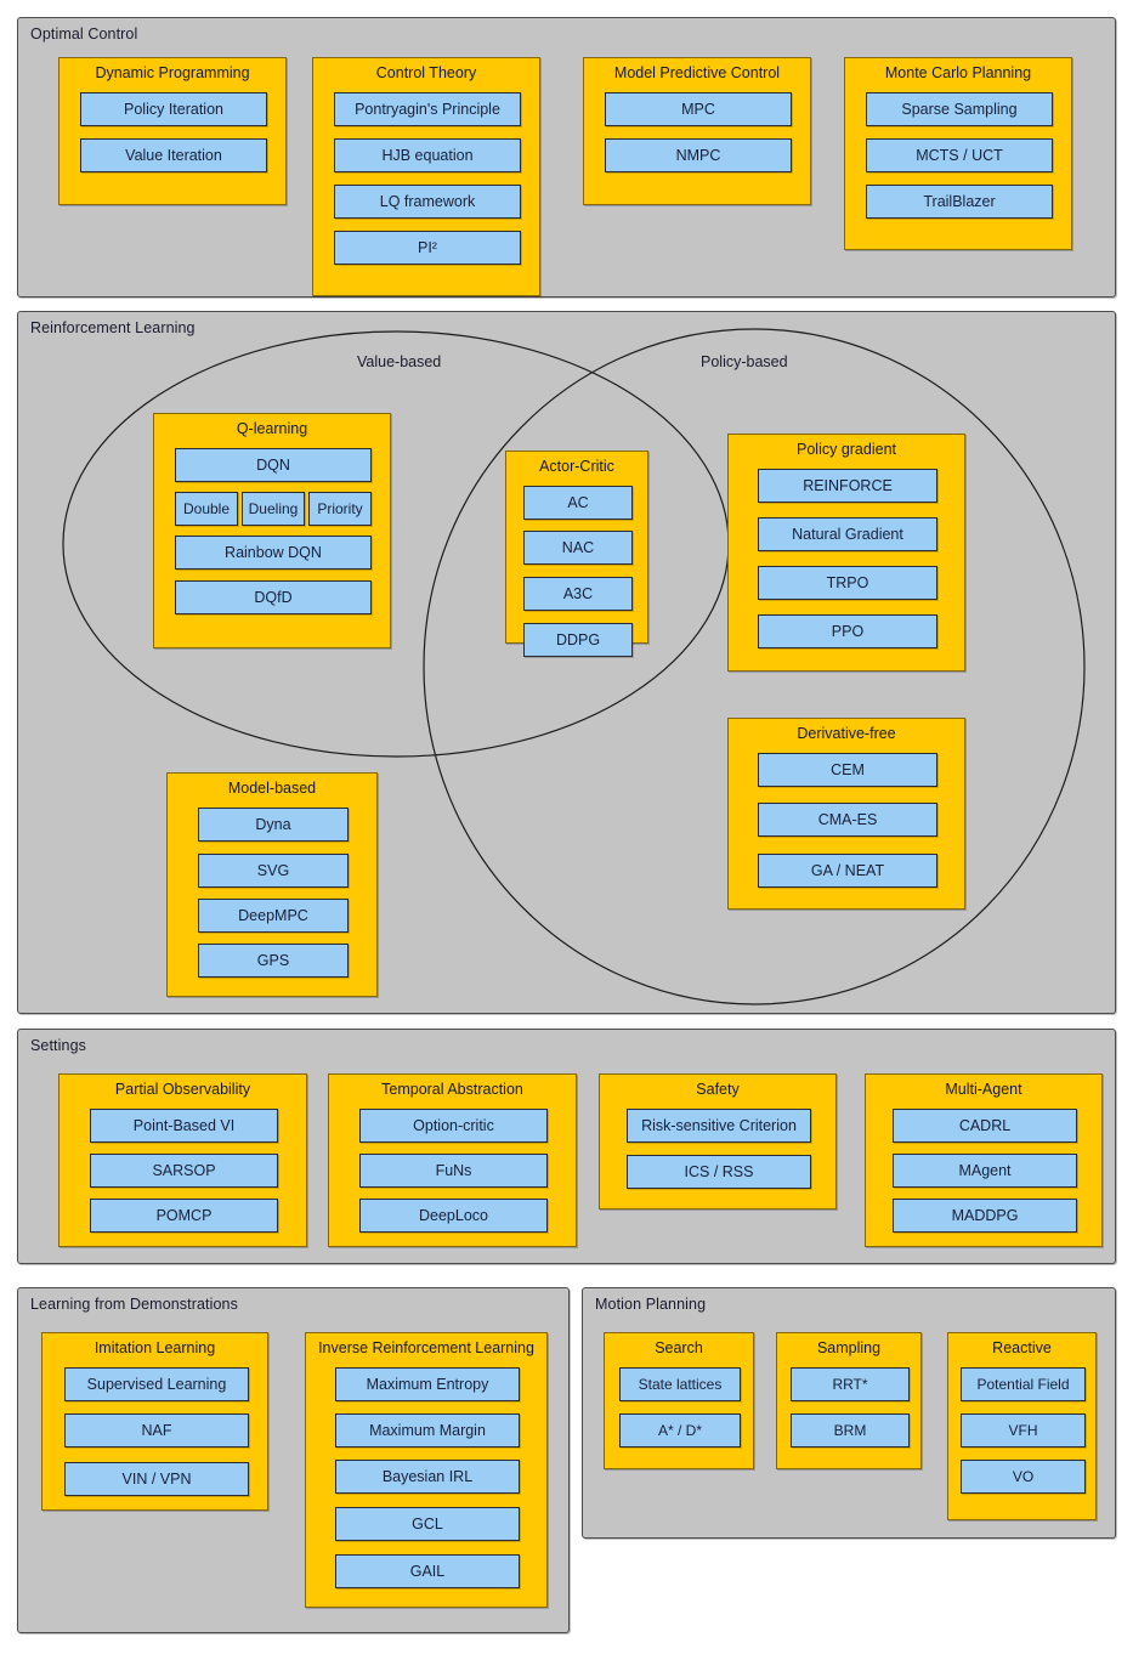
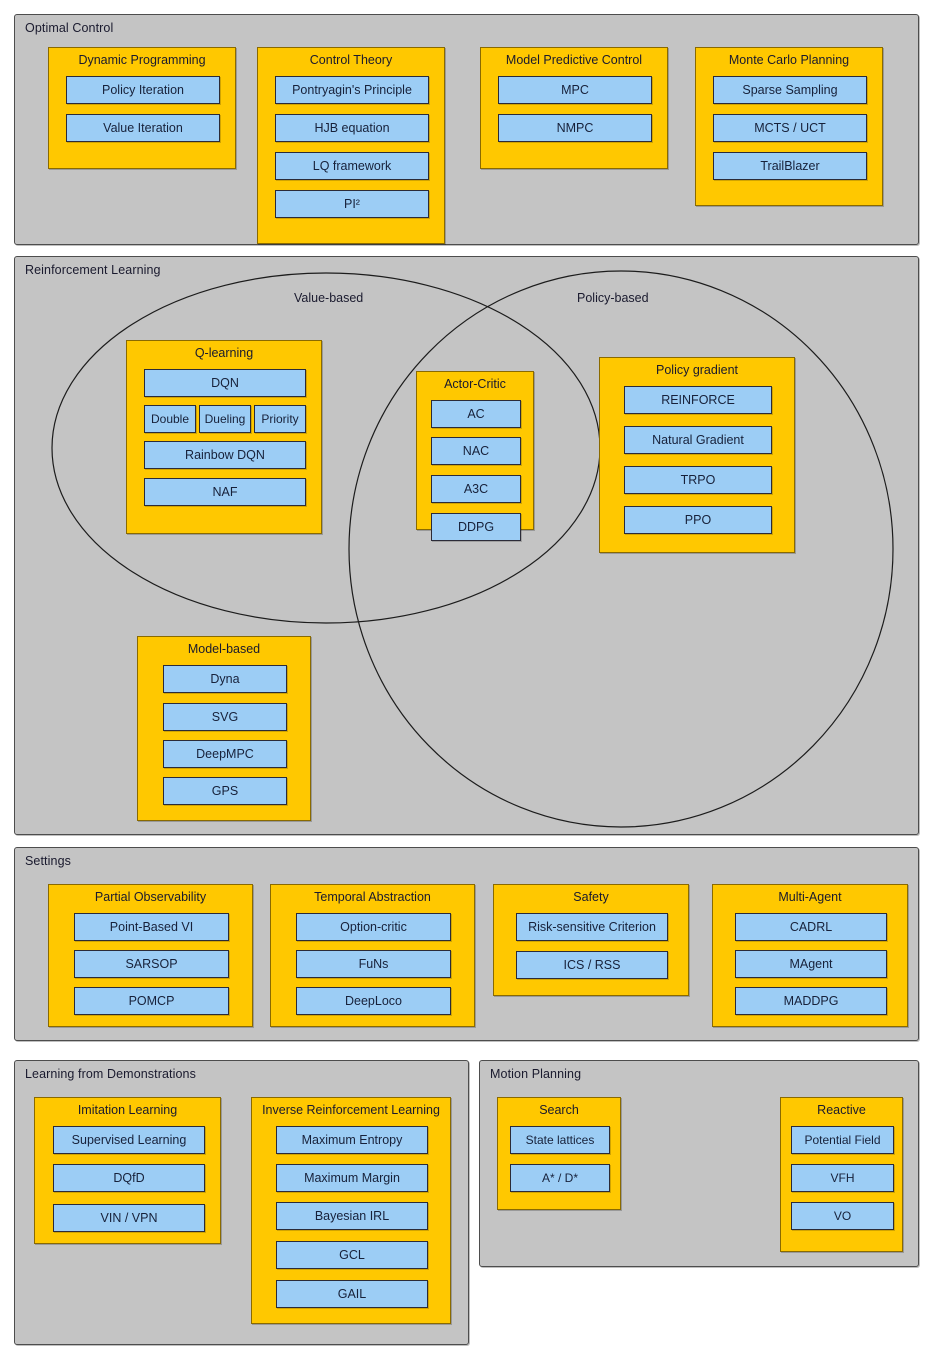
  Optimal Control
  Dynamic Programming
  Policy Iteration
  Value Iteration
  Control Theory
  Pontryagin's Principle
  HJB equation
  LQ framework
  PI²
  Model Predictive Control
  MPC
  NMPC
  Monte Carlo Planning
  Sparse Sampling
  MCTS / UCT
  TrailBlazer
  Reinforcement Learning
  Value-based
  Policy-based
  Q-learning
  DQN
  Double
  Dueling
  Priority
  Rainbow DQN
- DQfD
+ NAF
  Actor-Critic
  AC
  NAC
  A3C
  DDPG
  Policy gradient
  REINFORCE
  Natural Gradient
  TRPO
  PPO
- Derivative-free
- CEM
- CMA-ES
- GA / NEAT
  Model-based
  Dyna
  SVG
  DeepMPC
  GPS
  Settings
  Partial Observability
  Point-Based VI
  SARSOP
  POMCP
  Temporal Abstraction
  Option-critic
  FuNs
  DeepLoco
  Safety
  Risk-sensitive Criterion
  ICS / RSS
  Multi-Agent
  CADRL
  MAgent
  MADDPG
  Learning from Demonstrations
  Imitation Learning
  Supervised Learning
- NAF
+ DQfD
  VIN / VPN
  Inverse Reinforcement Learning
  Maximum Entropy
  Maximum Margin
  Bayesian IRL
  GCL
  GAIL
  Motion Planning
  Search
  State lattices
  A* / D*
- Sampling
- RRT*
- BRM
  Reactive
  Potential Field
  VFH
  VO
